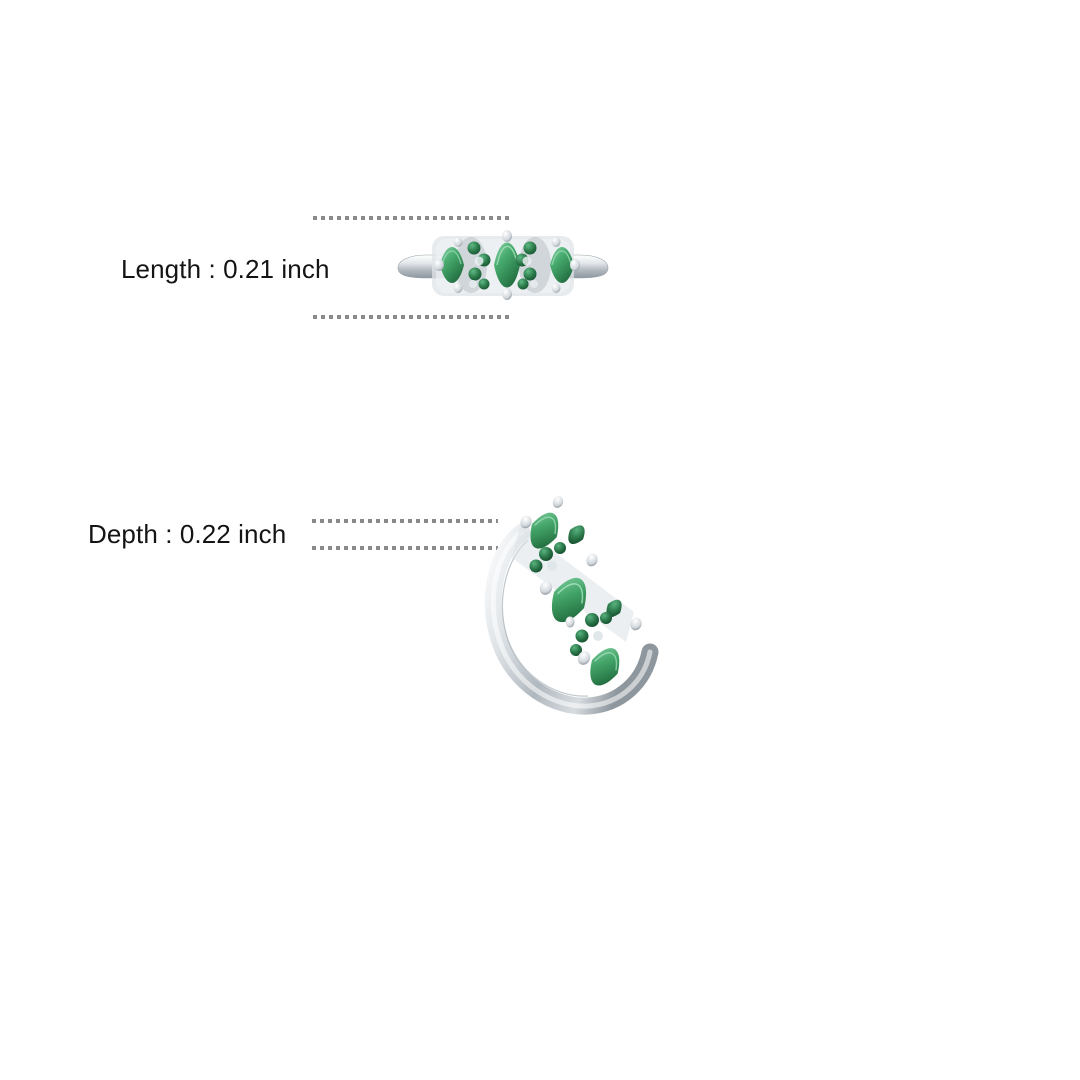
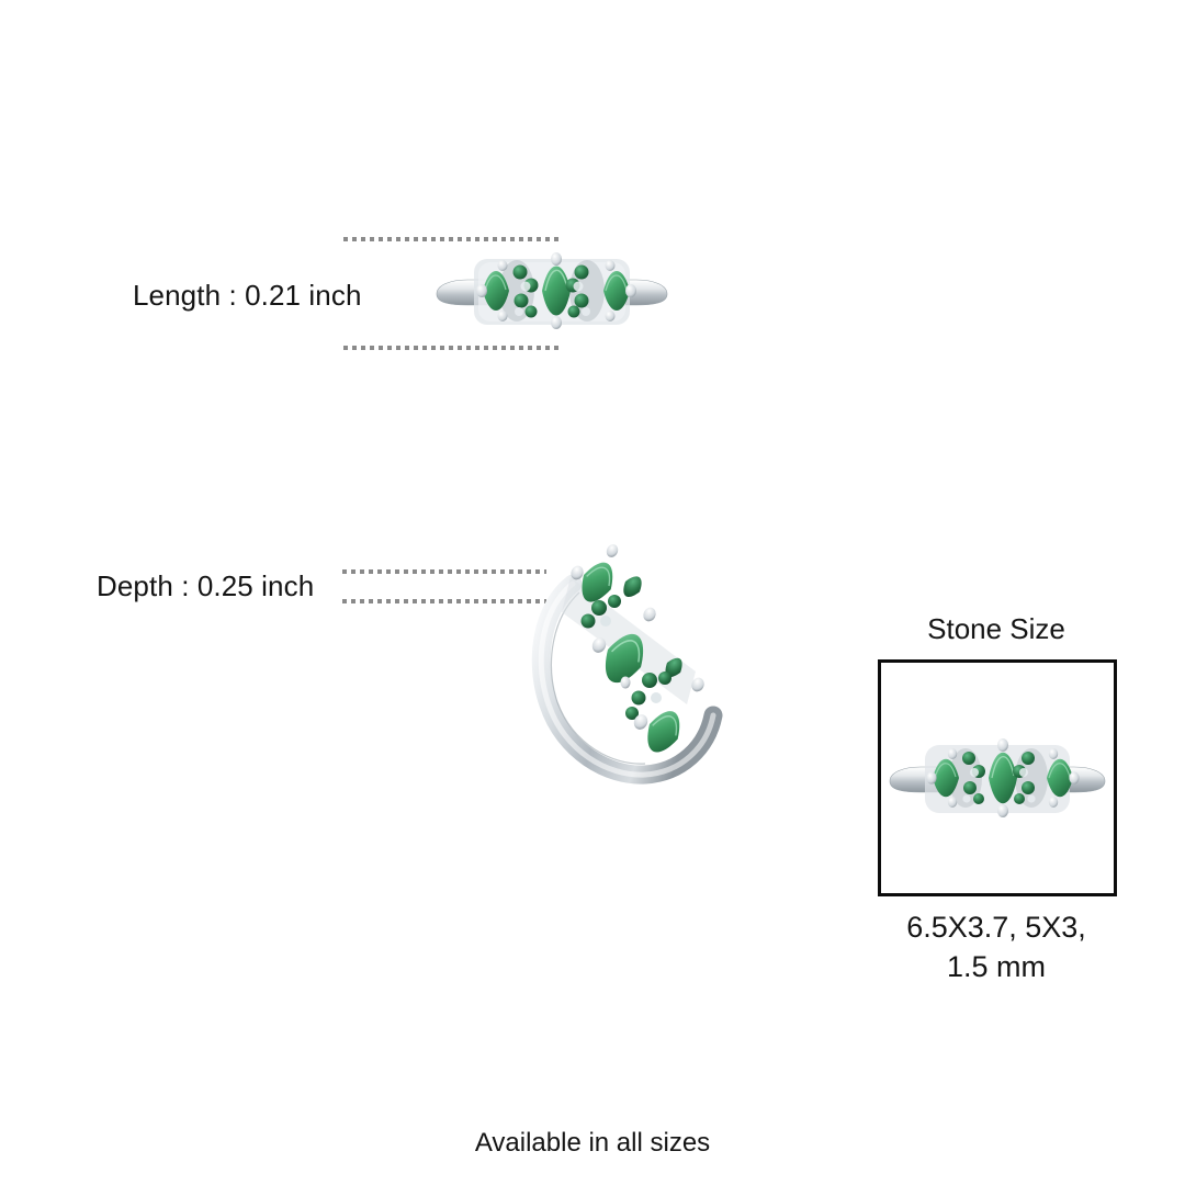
  Length : 0.21 inch
- Depth : 0.22 inch
+ Depth : 0.25 inch
+ Stone Size
+ 6.5X3.7, 5X3,
+ 1.5 mm
+ Available in all sizes
